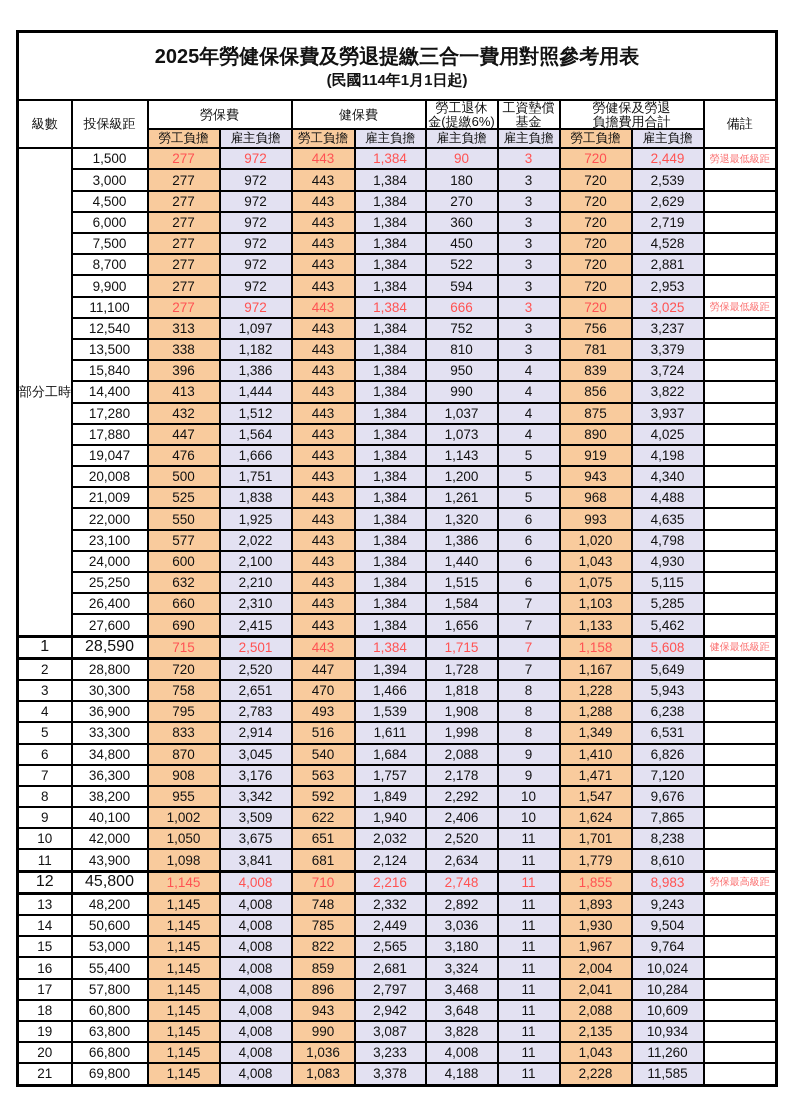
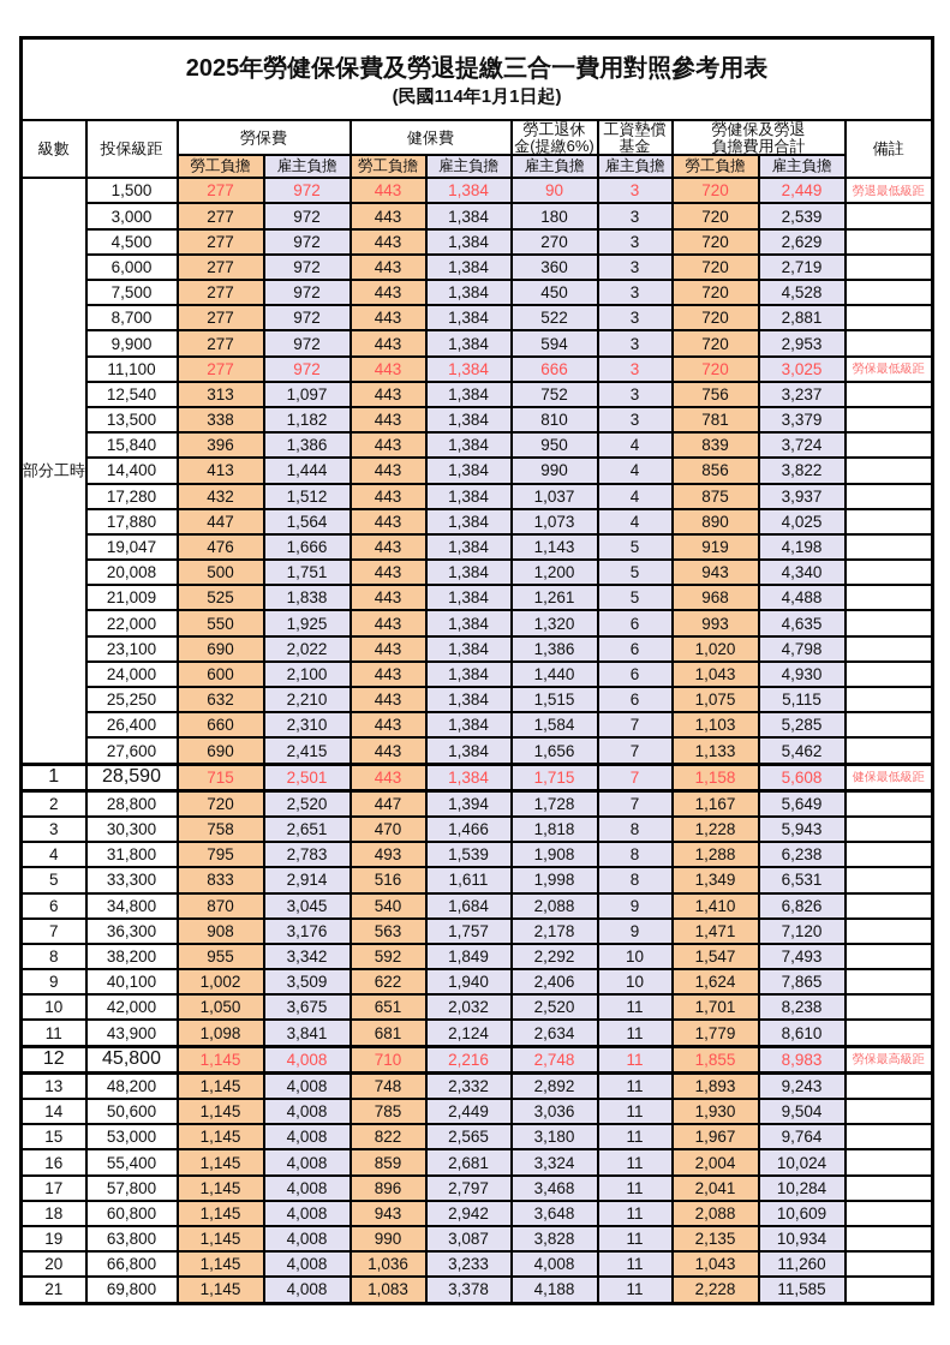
  2025年勞健保保費及勞退提繳三合一費用對照參考用表 (民國114年1月1日起)
  級數	投保級距	勞保費	健保費	勞工退休金(提繳6%)	工資墊償基金	勞健保及勞退負擔費用合計	備註
  勞工負擔	雇主負擔	勞工負擔	雇主負擔	雇主負擔	雇主負擔	勞工負擔	雇主負擔
  部分工時	1,500	277	972	443	1,384	90	3	720	2,449	勞退最低級距
  3,000	277	972	443	1,384	180	3	720	2,539
  4,500	277	972	443	1,384	270	3	720	2,629
  6,000	277	972	443	1,384	360	3	720	2,719
  7,500	277	972	443	1,384	450	3	720	4,528
  8,700	277	972	443	1,384	522	3	720	2,881
  9,900	277	972	443	1,384	594	3	720	2,953
  11,100	277	972	443	1,384	666	3	720	3,025	勞保最低級距
  12,540	313	1,097	443	1,384	752	3	756	3,237
  13,500	338	1,182	443	1,384	810	3	781	3,379
  15,840	396	1,386	443	1,384	950	4	839	3,724
  14,400	413	1,444	443	1,384	990	4	856	3,822
  17,280	432	1,512	443	1,384	1,037	4	875	3,937
  17,880	447	1,564	443	1,384	1,073	4	890	4,025
  19,047	476	1,666	443	1,384	1,143	5	919	4,198
  20,008	500	1,751	443	1,384	1,200	5	943	4,340
  21,009	525	1,838	443	1,384	1,261	5	968	4,488
  22,000	550	1,925	443	1,384	1,320	6	993	4,635
- 23,100	577	2,022	443	1,384	1,386	6	1,020	4,798
+ 23,100	690	2,022	443	1,384	1,386	6	1,020	4,798
  24,000	600	2,100	443	1,384	1,440	6	1,043	4,930
  25,250	632	2,210	443	1,384	1,515	6	1,075	5,115
  26,400	660	2,310	443	1,384	1,584	7	1,103	5,285
  27,600	690	2,415	443	1,384	1,656	7	1,133	5,462
  1	28,590	715	2,501	443	1,384	1,715	7	1,158	5,608	健保最低級距
  2	28,800	720	2,520	447	1,394	1,728	7	1,167	5,649
  3	30,300	758	2,651	470	1,466	1,818	8	1,228	5,943
- 4	36,900	795	2,783	493	1,539	1,908	8	1,288	6,238
+ 4	31,800	795	2,783	493	1,539	1,908	8	1,288	6,238
  5	33,300	833	2,914	516	1,611	1,998	8	1,349	6,531
  6	34,800	870	3,045	540	1,684	2,088	9	1,410	6,826
  7	36,300	908	3,176	563	1,757	2,178	9	1,471	7,120
- 8	38,200	955	3,342	592	1,849	2,292	10	1,547	9,676
+ 8	38,200	955	3,342	592	1,849	2,292	10	1,547	7,493
  9	40,100	1,002	3,509	622	1,940	2,406	10	1,624	7,865
  10	42,000	1,050	3,675	651	2,032	2,520	11	1,701	8,238
  11	43,900	1,098	3,841	681	2,124	2,634	11	1,779	8,610
  12	45,800	1,145	4,008	710	2,216	2,748	11	1,855	8,983	勞保最高級距
  13	48,200	1,145	4,008	748	2,332	2,892	11	1,893	9,243
  14	50,600	1,145	4,008	785	2,449	3,036	11	1,930	9,504
  15	53,000	1,145	4,008	822	2,565	3,180	11	1,967	9,764
  16	55,400	1,145	4,008	859	2,681	3,324	11	2,004	10,024
  17	57,800	1,145	4,008	896	2,797	3,468	11	2,041	10,284
  18	60,800	1,145	4,008	943	2,942	3,648	11	2,088	10,609
  19	63,800	1,145	4,008	990	3,087	3,828	11	2,135	10,934
  20	66,800	1,145	4,008	1,036	3,233	4,008	11	1,043	11,260
  21	69,800	1,145	4,008	1,083	3,378	4,188	11	2,228	11,585
